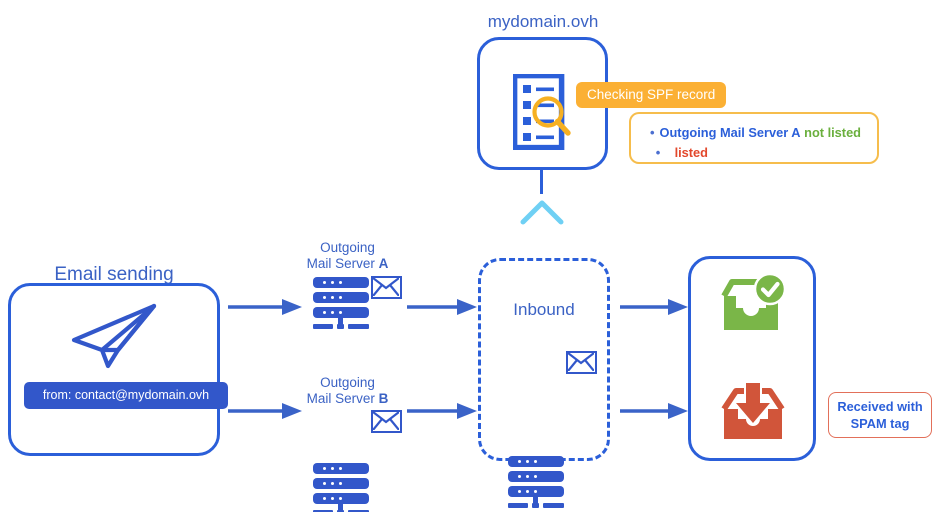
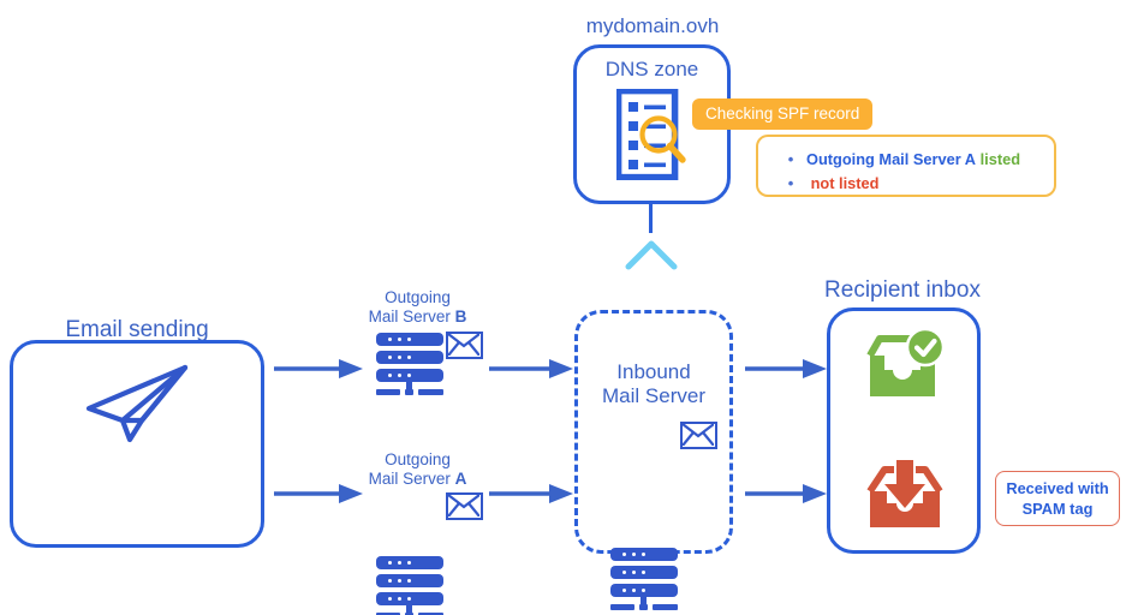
  mydomain.ovh
+ DNS zone
  Checking SPF record
  •
  Outgoing Mail Server A
- not listed
+ listed
  •
- listed
+ not listed
  Email sending
- from: contact@mydomain.ovh
  Outgoing
- Mail Server A
+ Mail Server B
  Outgoing
- Mail Server B
+ Mail Server A
  Inbound
+ Mail Server
+ Recipient inbox
  Received with
  SPAM tag
